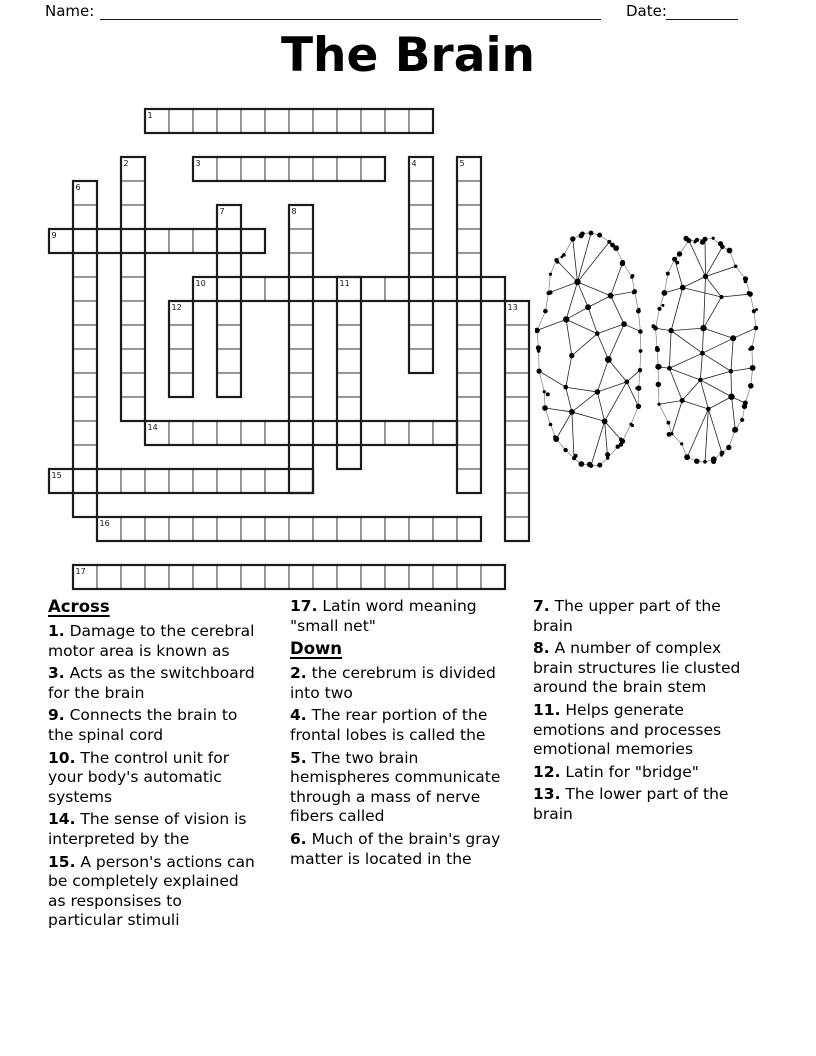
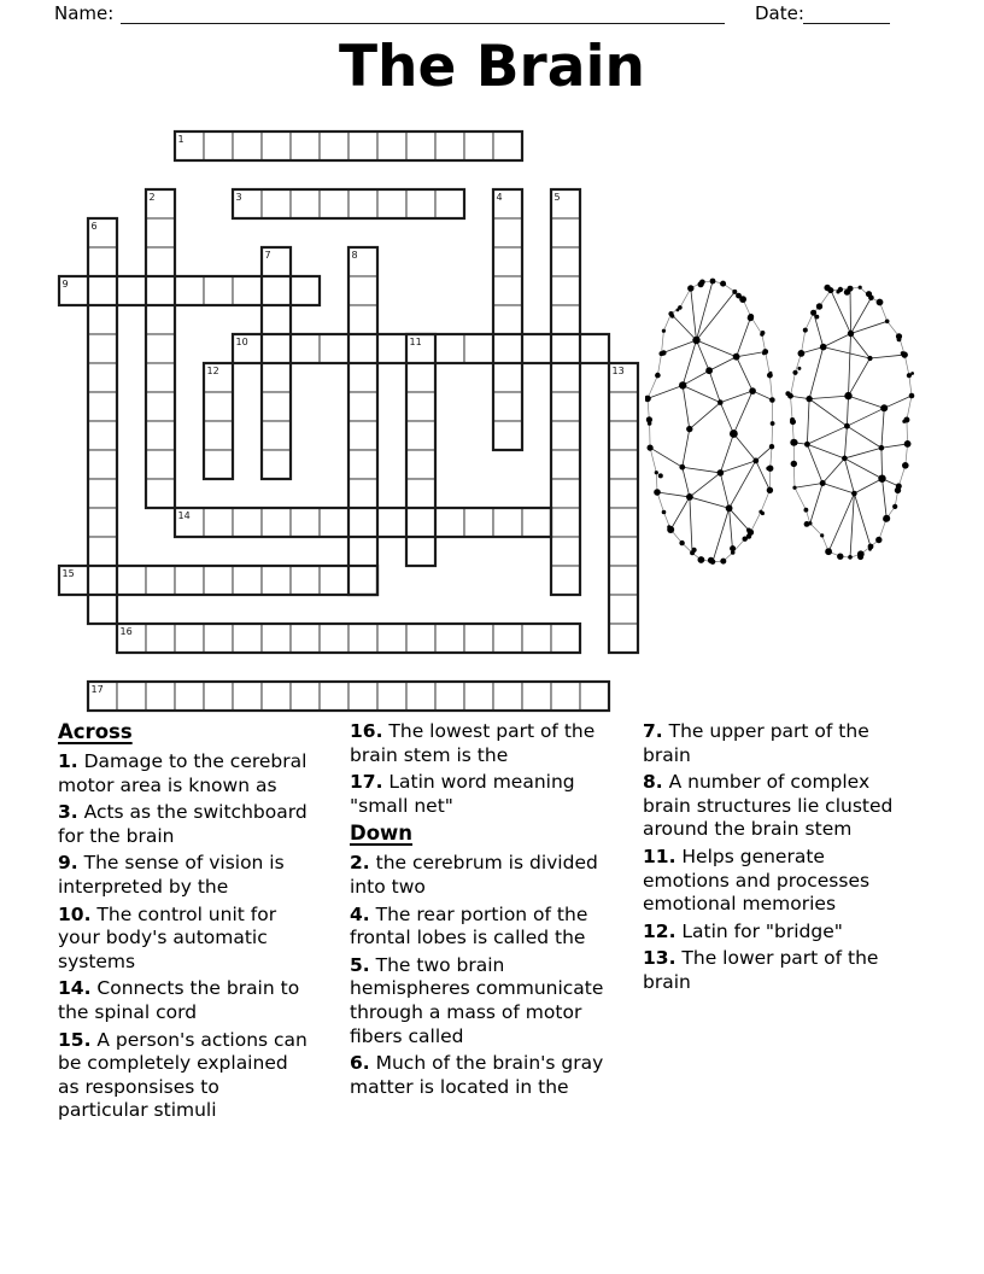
  Name:
  Date:
  The Brain
  1
  2
  3
  4
  5
  6
  7
  8
  9
  10
  11
  12
  13
  14
  15
  16
  17
  Across
  1. Damage to the cerebral motor area is known as
  3. Acts as the switchboard for the brain
- 9. Connects the brain to the spinal cord
+ 9. The sense of vision is interpreted by the
  10. The control unit for your body's automatic systems
- 14. The sense of vision is interpreted by the
+ 14. Connects the brain to the spinal cord
  15. A person's actions can be completely explained as responsises to particular stimuli
+ 16. The lowest part of the brain stem is the
  17. Latin word meaning "small net"
  Down
  2. the cerebrum is divided into two
  4. The rear portion of the frontal lobes is called the
- 5. The two brain hemispheres communicate through a mass of nerve fibers called
+ 5. The two brain hemispheres communicate through a mass of motor fibers called
  6. Much of the brain's gray matter is located in the
  7. The upper part of the brain
  8. A number of complex brain structures lie clusted around the brain stem
  11. Helps generate emotions and processes emotional memories
  12. Latin for "bridge"
  13. The lower part of the brain
